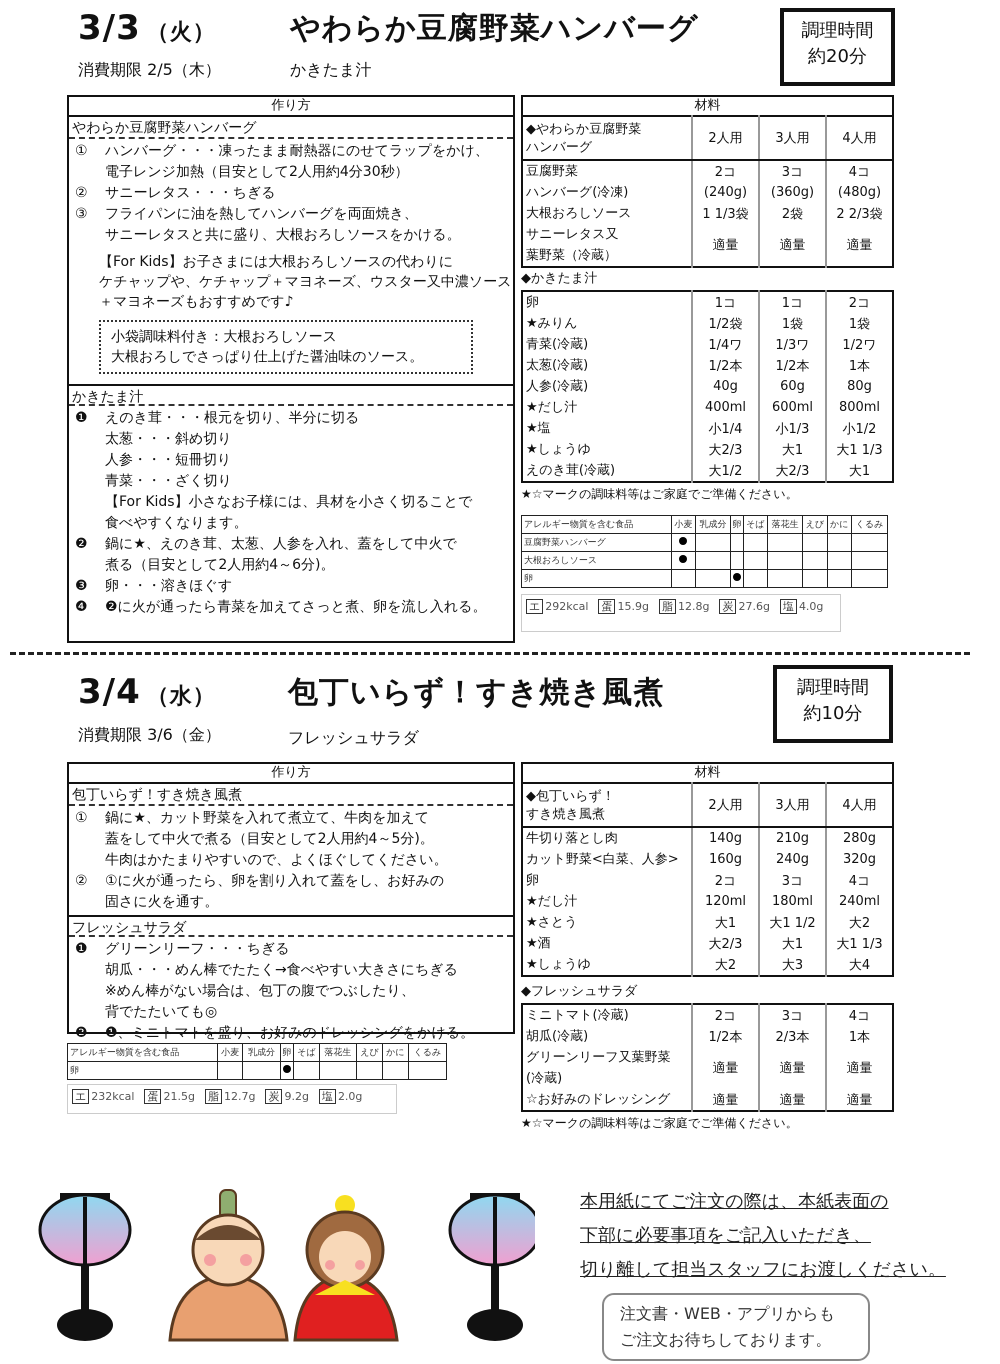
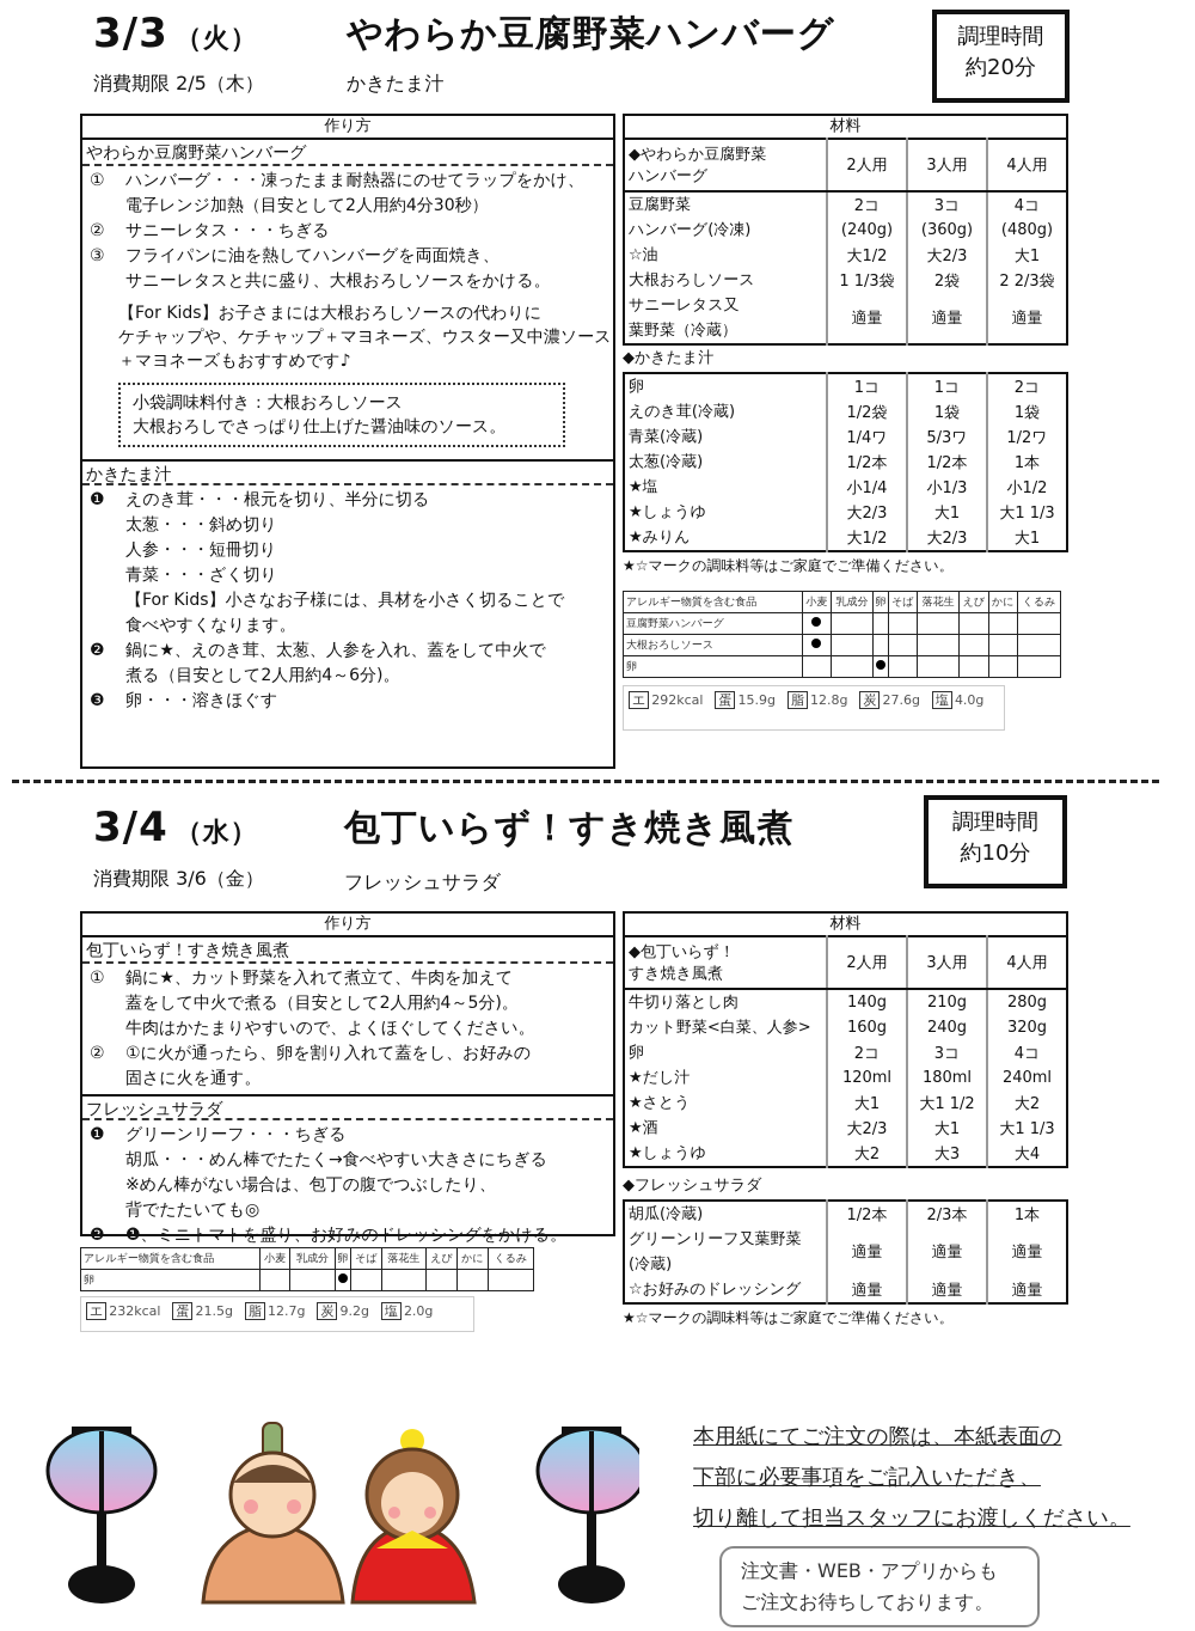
  3/3 （火）
  やわらか豆腐野菜ハンバーグ
  消費期限 2/5（木）
  かきたま汁
  調理時間
  約20分
  作り方
  やわらか豆腐野菜ハンバーグ
  ①
  ハンバーグ・・・凍ったまま耐熱器にのせてラップをかけ、
  電子レンジ加熱（目安として2人用約4分30秒）
  ②
  サニーレタス・・・ちぎる
  ③
  フライパンに油を熱してハンバーグを両面焼き、
  サニーレタスと共に盛り、大根おろしソースをかける。
  【For Kids】お子さまには大根おろしソースの代わりに
  ケチャップや、ケチャップ＋マヨネーズ、ウスター又中濃ソース
  ＋マヨネーズもおすすめです♪
  小袋調味料付き：大根おろしソース
  大根おろしでさっぱり仕上げた醤油味のソース。
  かきたま汁
  ❶
  えのき茸・・・根元を切り、半分に切る
  太葱・・・斜め切り
  人参・・・短冊切り
  青菜・・・ざく切り
  【For Kids】小さなお子様には、具材を小さく切ることで
  食べやすくなります。
  ❷
  鍋に★、えのき茸、太葱、人参を入れ、蓋をして中火で
  煮る（目安として2人用約4～6分)。
  ❸
  卵・・・溶きほぐす
- ❹
- ❷に火が通ったら青菜を加えてさっと煮、卵を流し入れる。
  材料
  ◆やわらか豆腐野菜 ハンバーグ	2人用	3人用	4人用
  豆腐野菜	2コ	3コ	4コ
  ハンバーグ(冷凍)	(240g)	(360g)	(480g)
+ ☆油	大1/2	大2/3	大1
  大根おろしソース	1 1/3袋	2袋	2 2/3袋
  サニーレタス又 葉野菜（冷蔵）	適量	適量	適量
  ◆かきたま汁
  卵	1コ	1コ	2コ
- ★みりん	1/2袋	1袋	1袋
+ えのき茸(冷蔵)	1/2袋	1袋	1袋
- 青菜(冷蔵)	1/4ワ	1/3ワ	1/2ワ
+ 青菜(冷蔵)	1/4ワ	5/3ワ	1/2ワ
  太葱(冷蔵)	1/2本	1/2本	1本
- 人参(冷蔵)	40g	60g	80g
- ★だし汁	400ml	600ml	800ml
  ★塩	小1/4	小1/3	小1/2
  ★しょうゆ	大2/3	大1	大1 1/3
- えのき茸(冷蔵)	大1/2	大2/3	大1
+ ★みりん	大1/2	大2/3	大1
  ★☆マークの調味料等はご家庭でご準備ください。
  アレルギー物質を含む食品	小麦	乳成分	卵	そば	落花生	えび	かに	くるみ
  豆腐野菜ハンバーグ
  大根おろしソース
  卵
  エ 292kcal 蛋 15.9g 脂 12.8g 炭 27.6g 塩 4.0g
  3/4 （水）
  包丁いらず！すき焼き風煮
  消費期限 3/6（金）
  フレッシュサラダ
  調理時間
  約10分
  作り方
  包丁いらず！すき焼き風煮
  ①
  鍋に★、カット野菜を入れて煮立て、牛肉を加えて
  蓋をして中火で煮る（目安として2人用約4～5分)。
  牛肉はかたまりやすいので、よくほぐしてください。
  ②
  ①に火が通ったら、卵を割り入れて蓋をし、お好みの
  固さに火を通す。
  フレッシュサラダ
  ❶
  グリーンリーフ・・・ちぎる
  胡瓜・・・めん棒でたたく→食べやすい大きさにちぎる
  ※めん棒がない場合は、包丁の腹でつぶしたり、
  背でたたいても◎
  ❷
  ❶、ミニトマトを盛り、お好みのドレッシングをかける。
  アレルギー物質を含む食品	小麦	乳成分	卵	そば	落花生	えび	かに	くるみ
  卵
  エ 232kcal 蛋 21.5g 脂 12.7g 炭 9.2g 塩 2.0g
  材料
  ◆包丁いらず！ すき焼き風煮	2人用	3人用	4人用
  牛切り落とし肉	140g	210g	280g
  カット野菜<白菜、人参>	160g	240g	320g
  卵	2コ	3コ	4コ
  ★だし汁	120ml	180ml	240ml
  ★さとう	大1	大1 1/2	大2
  ★酒	大2/3	大1	大1 1/3
  ★しょうゆ	大2	大3	大4
  ◆フレッシュサラダ
- ミニトマト(冷蔵)	2コ	3コ	4コ
  胡瓜(冷蔵)	1/2本	2/3本	1本
  グリーンリーフ又葉野菜(冷蔵)	適量	適量	適量
  ☆お好みのドレッシング	適量	適量	適量
  ★☆マークの調味料等はご家庭でご準備ください。
  本用紙にてご注文の際は、本紙表面の
  下部に必要事項をご記入いただき、
  切り離して担当スタッフにお渡しください。
  注文書・WEB・アプリからも
  ご注文お待ちしております。
